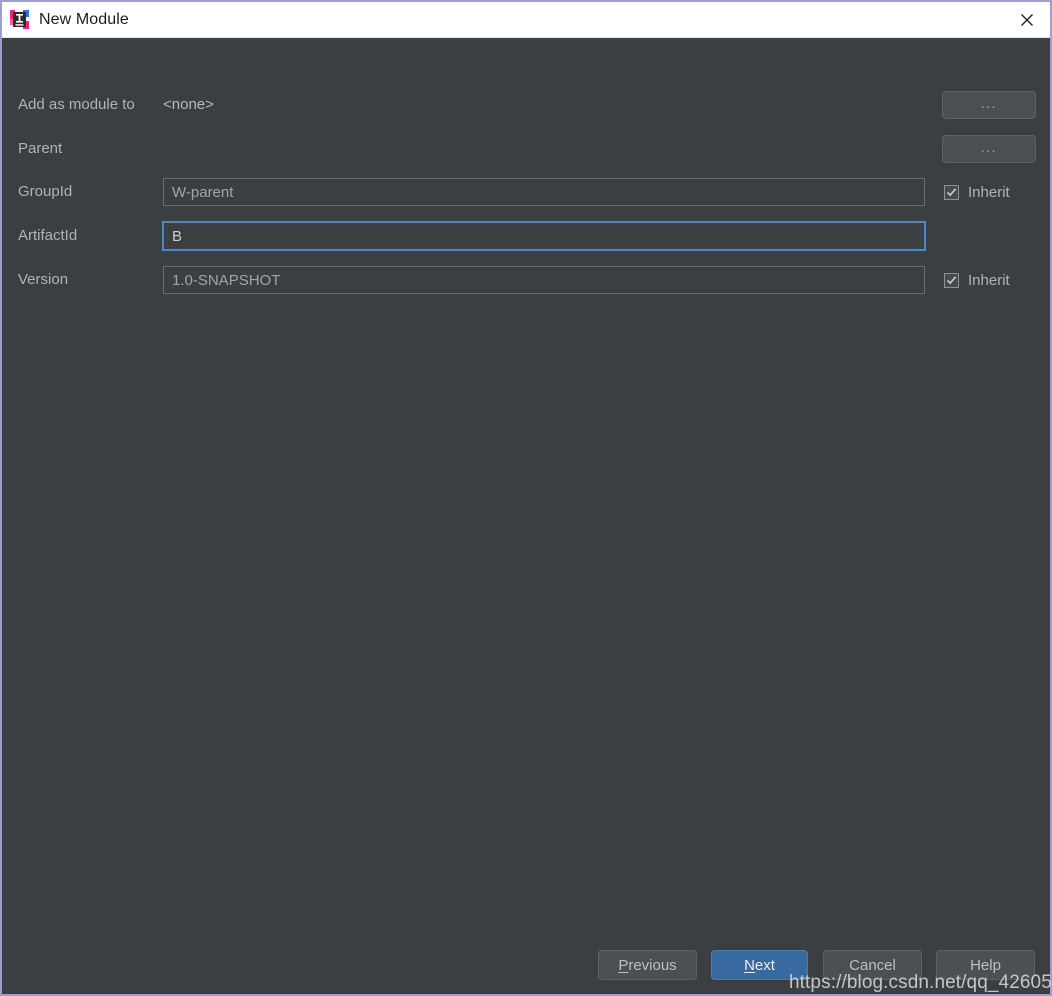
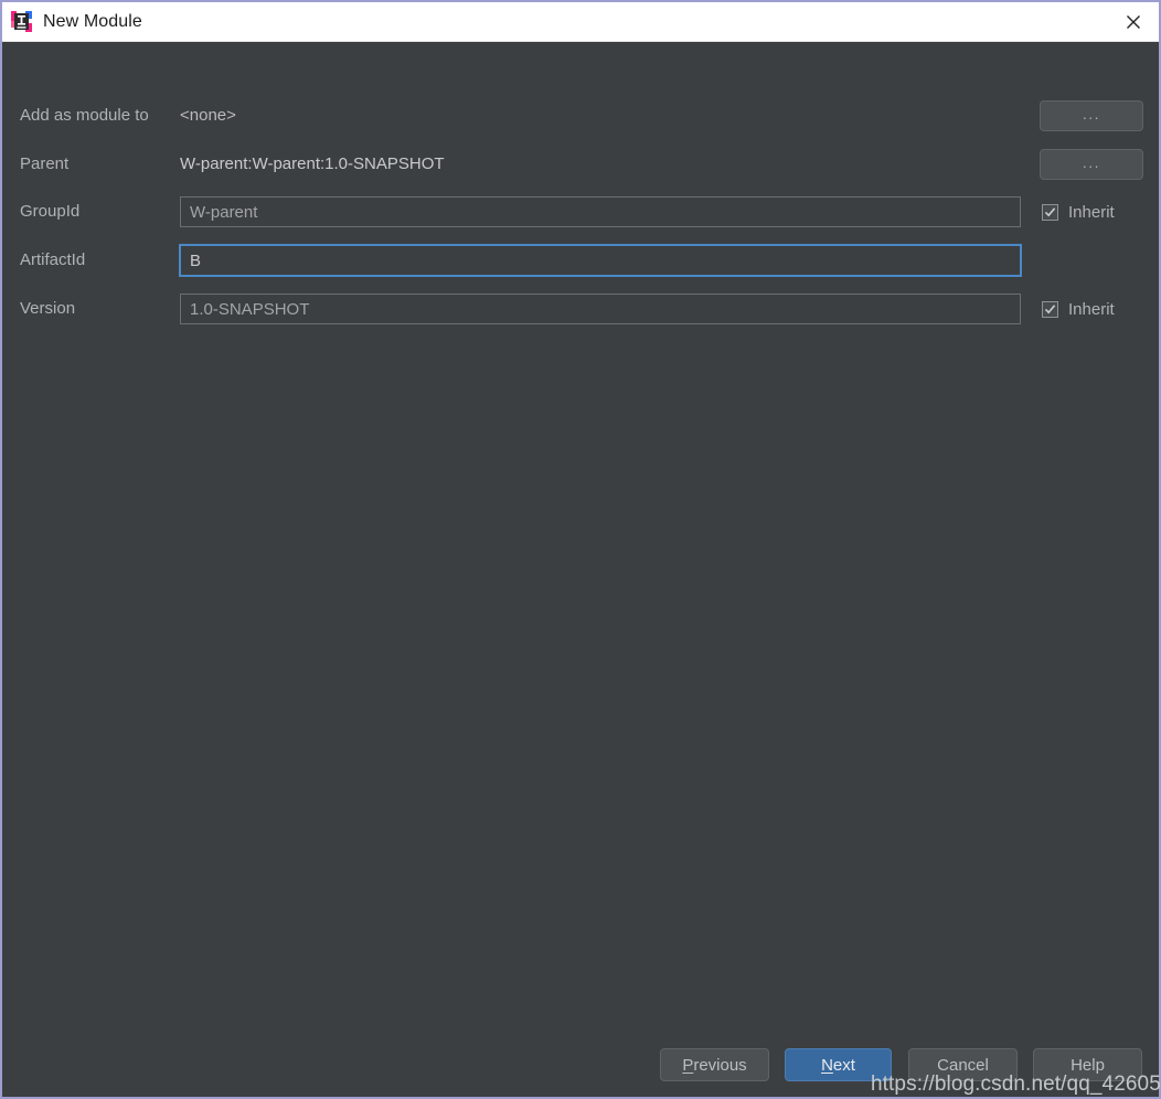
  New Module
  Add as module to
  <none>
  ...
  Parent
+ W-parent:W-parent:1.0-SNAPSHOT
  ...
  GroupId
  W-parent
  Inherit
  ArtifactId
  B
  Version
  1.0-SNAPSHOT
  Inherit
  P
  revious
  N
  ext
  Cancel
  Help
  https://blog.csdn.net/qq_42605
